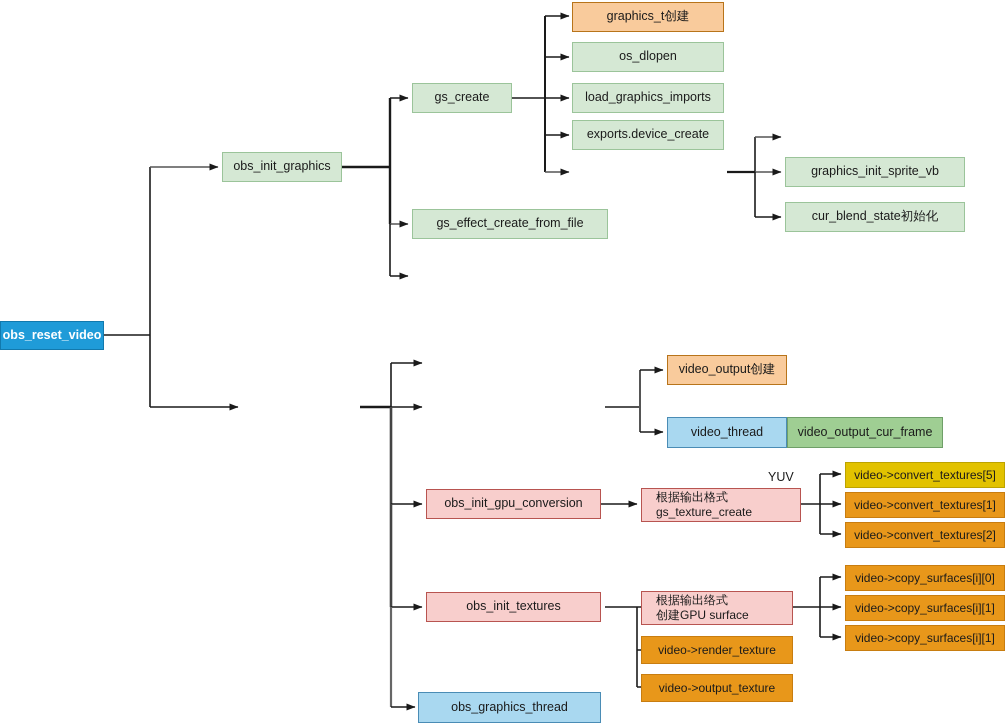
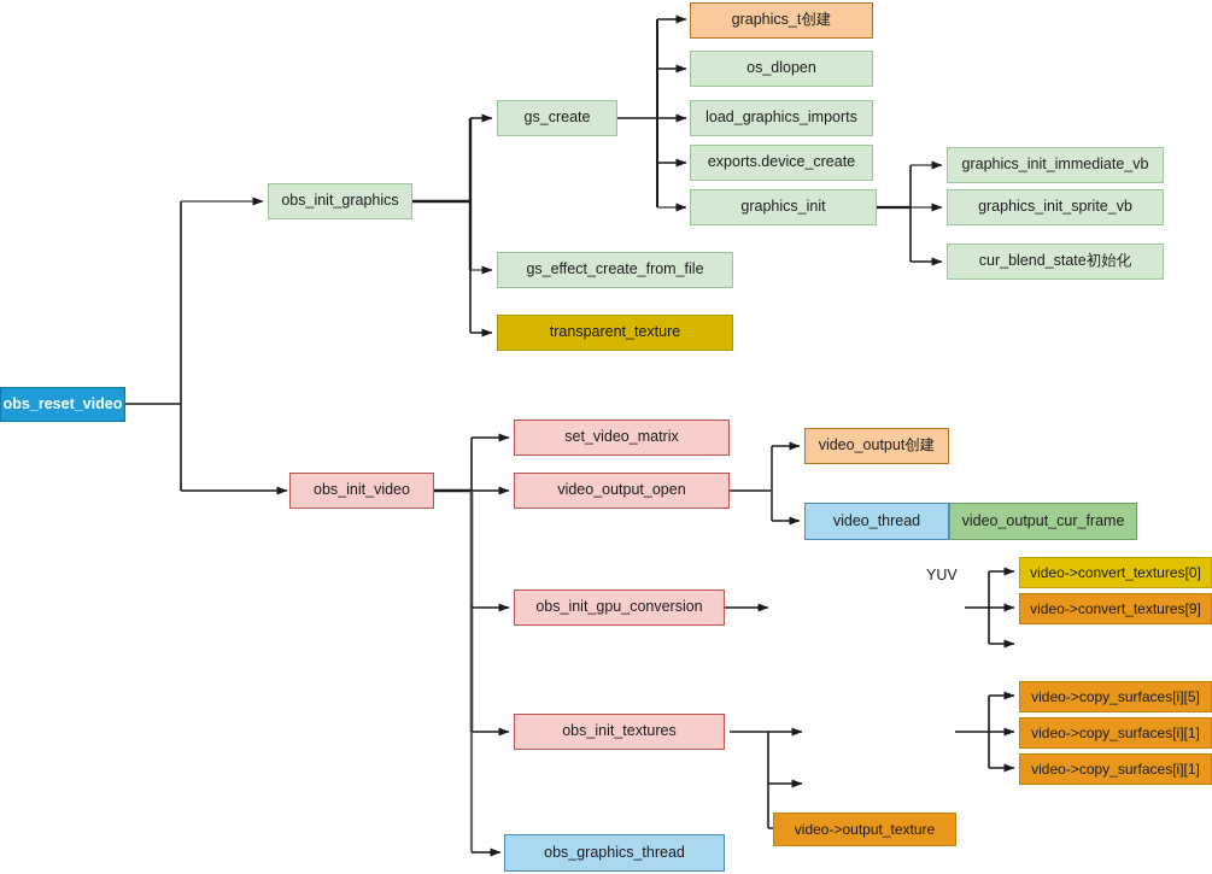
  obs_reset_video
  obs_init_graphics
  gs_create
  graphics_t创建
  os_dlopen
  load_graphics_imports
  exports.device_create
+ graphics_init
+ graphics_init_immediate_vb
  graphics_init_sprite_vb
  cur_blend_state初始化
  gs_effect_create_from_file
+ transparent_texture
+ obs_init_video
+ set_video_matrix
+ video_output_open
  video_output创建
  video_thread
  video_output_cur_frame
  obs_init_gpu_conversion
- 根据输出格式
- gs_texture_create
  YUV
- video->convert_textures[5]
+ video->convert_textures[0]
- video->convert_textures[1]
+ video->convert_textures[9]
- video->convert_textures[2]
  obs_init_textures
- 根据输出络式
- 创建GPU surface
- video->copy_surfaces[i][0]
+ video->copy_surfaces[i][5]
  video->copy_surfaces[i][1]
  video->copy_surfaces[i][1]
- video->render_texture
  video->output_texture
  obs_graphics_thread
